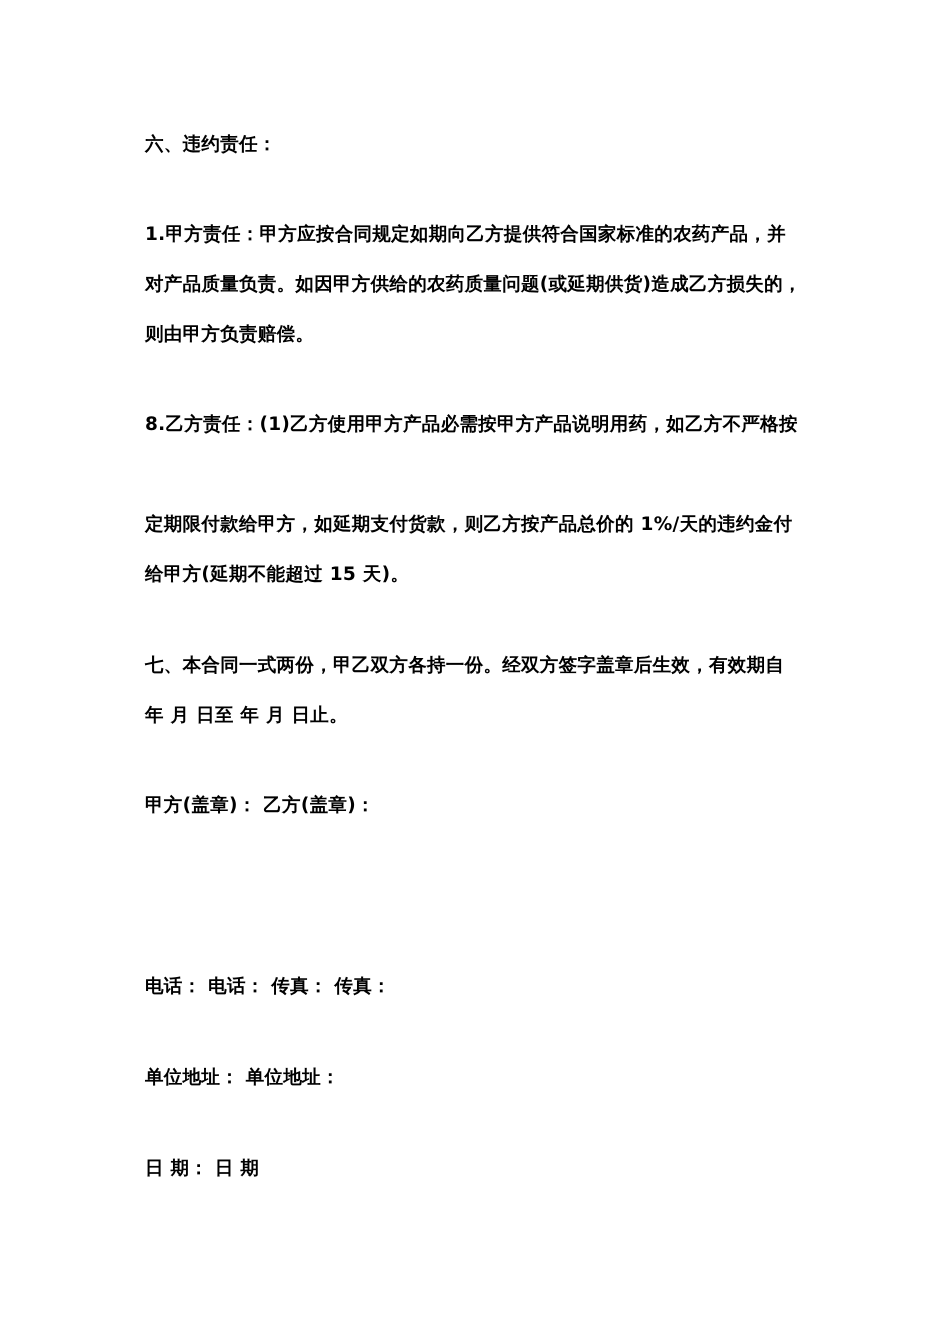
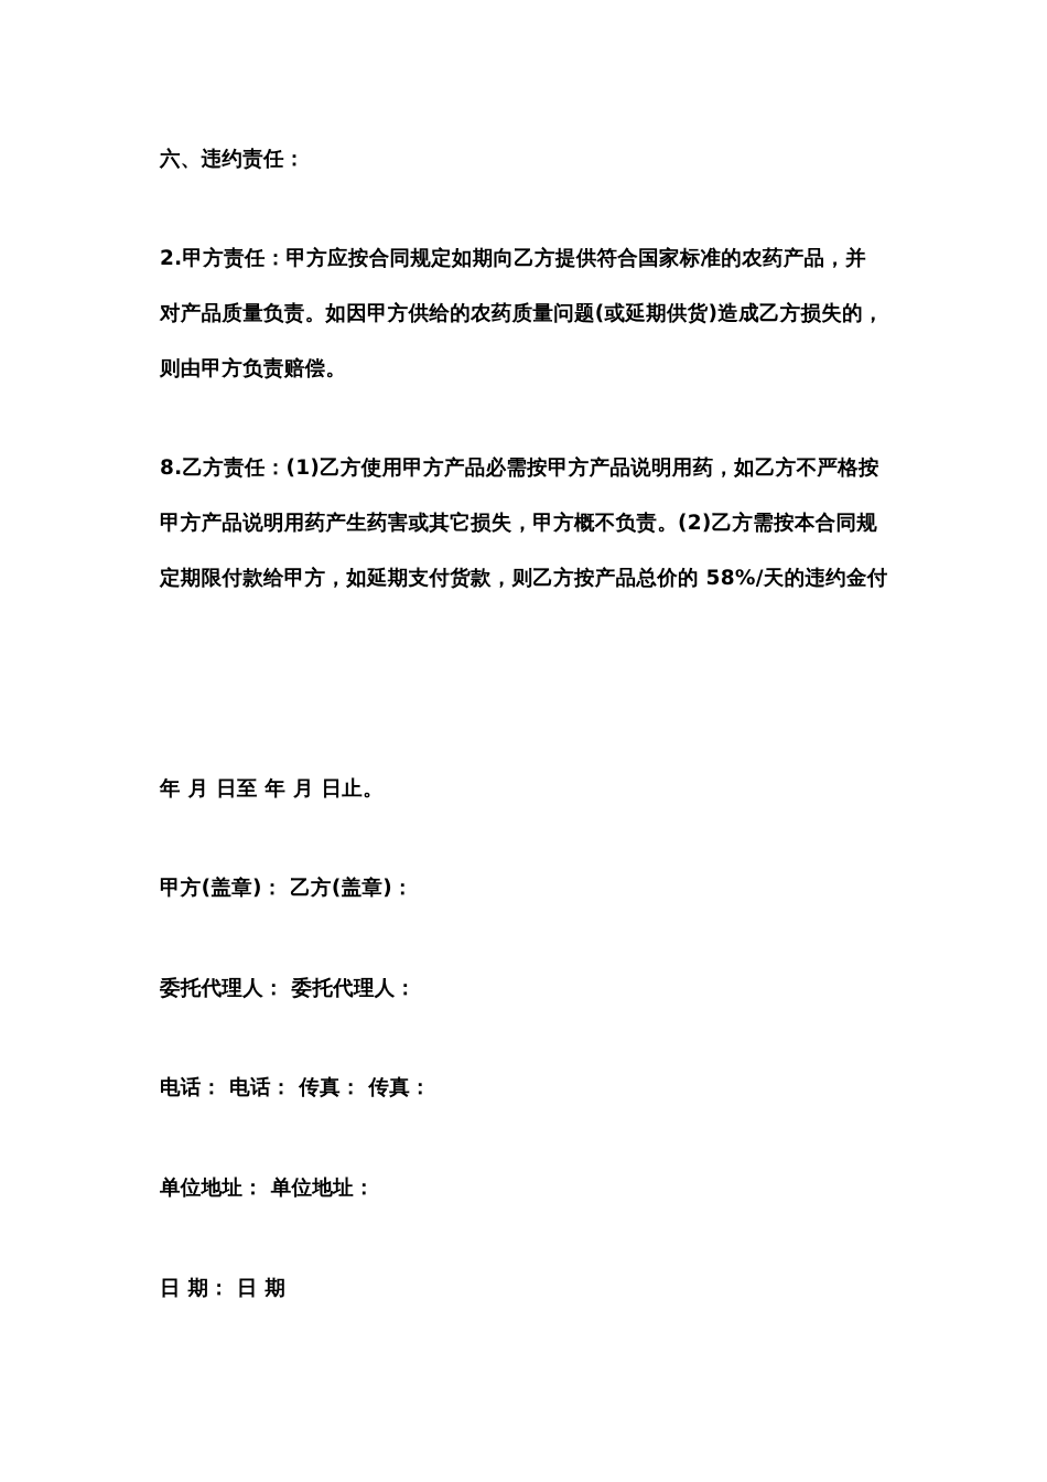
  六、违约责任：
- 1.甲方责任：甲方应按合同规定如期向乙方提供符合国家标准的农药产品，并
+ 2.甲方责任：甲方应按合同规定如期向乙方提供符合国家标准的农药产品，并
  对产品质量负责。如因甲方供给的农药质量问题(或延期供货)造成乙方损失的，
  则由甲方负责赔偿。
  8.乙方责任：(1)乙方使用甲方产品必需按甲方产品说明用药，如乙方不严格按
+ 甲方产品说明用药产生药害或其它损失，甲方概不负责。(2)乙方需按本合同规
- 定期限付款给甲方，如延期支付货款，则乙方按产品总价的 1%/天的违约金付
+ 定期限付款给甲方，如延期支付货款，则乙方按产品总价的 58%/天的违约金付
- 给甲方(延期不能超过 15 天)。
- 七、本合同一式两份，甲乙双方各持一份。经双方签字盖章后生效，有效期自
  年 月 日至 年 月 日止。
  甲方(盖章)： 乙方(盖章)：
+ 委托代理人： 委托代理人：
  电话： 电话： 传真： 传真：
  单位地址： 单位地址：
  日 期： 日 期
